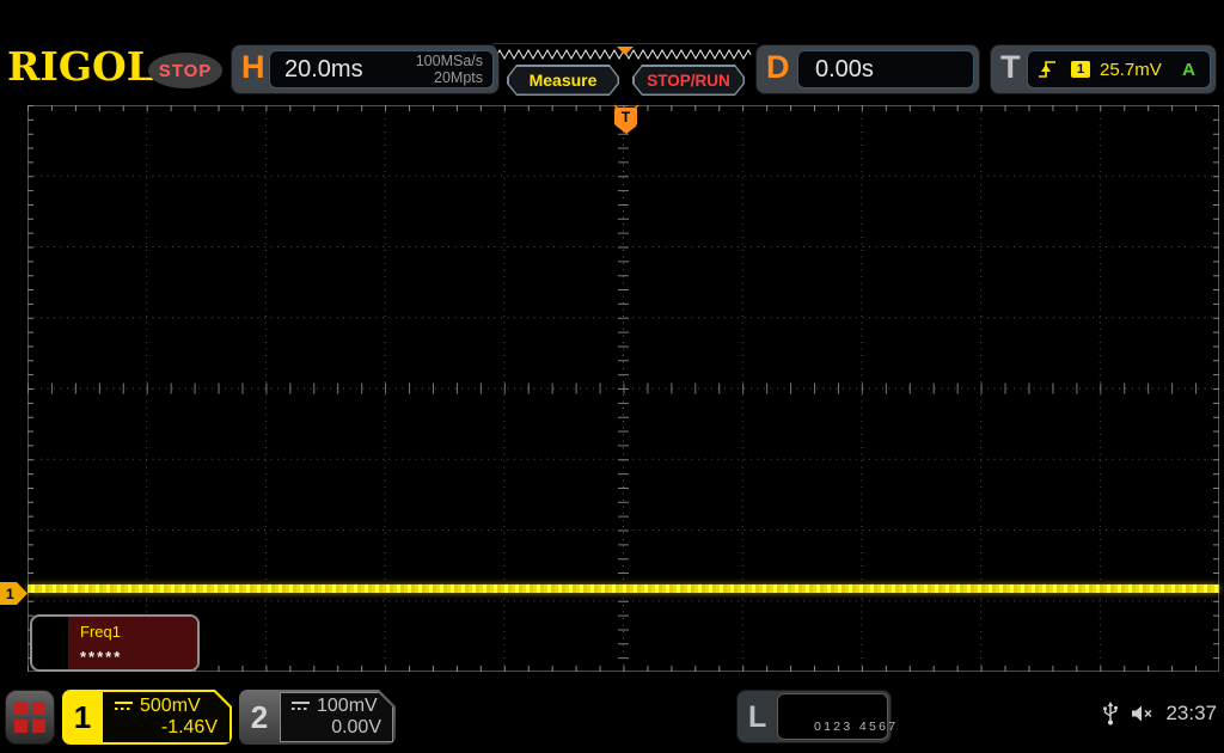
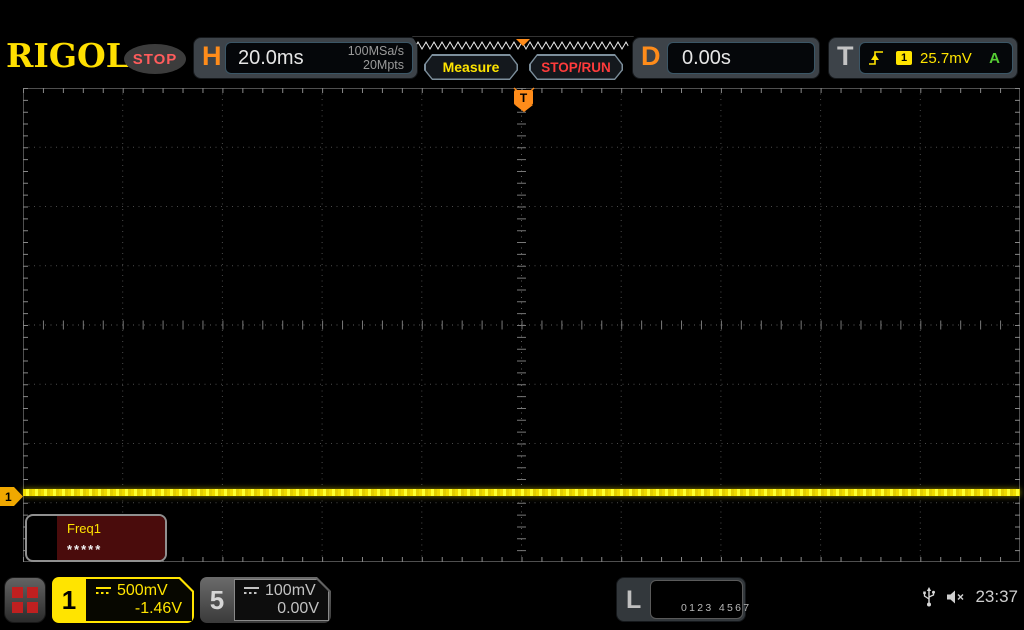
  RIGOL
  STOP
  H
  20.0ms
  100MSa/s
  20Mpts
  Measure
  STOP/RUN
  D
  0.00s
  T
  1
  25.7mV
  A
  T
  1
  Freq1
  *****
  1
  500mV
  -1.46V
- 2
+ 5
  100mV
  0.00V
  L
  0 1 2 3 4 5 6 7
  23:37
